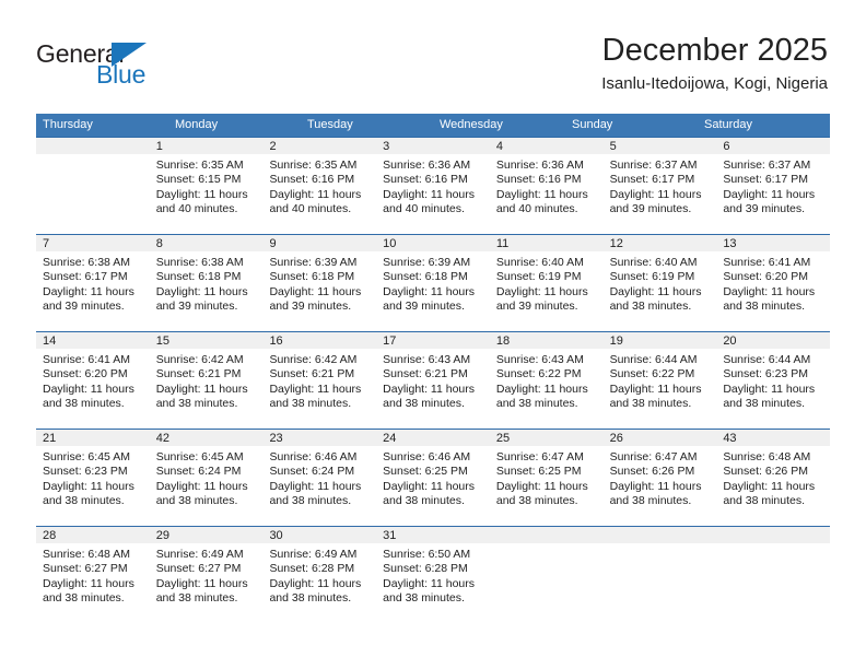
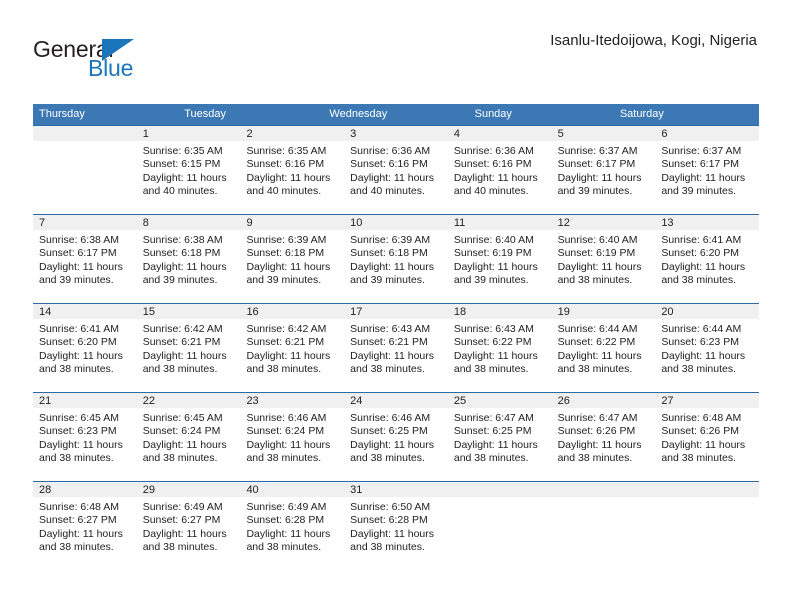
  General
  Blue
- December 2025
  Isanlu-Itedoijowa, Kogi, Nigeria
  Thursday
- Monday
  Tuesday
  Wednesday
  Sunday
  Saturday
  1
  Sunrise: 6:35 AM
  Sunset: 6:15 PM
  Daylight: 11 hours
  and 40 minutes.
  2
  Sunrise: 6:35 AM
  Sunset: 6:16 PM
  Daylight: 11 hours
  and 40 minutes.
  3
  Sunrise: 6:36 AM
  Sunset: 6:16 PM
  Daylight: 11 hours
  and 40 minutes.
  4
  Sunrise: 6:36 AM
  Sunset: 6:16 PM
  Daylight: 11 hours
  and 40 minutes.
  5
  Sunrise: 6:37 AM
  Sunset: 6:17 PM
  Daylight: 11 hours
  and 39 minutes.
  6
  Sunrise: 6:37 AM
  Sunset: 6:17 PM
  Daylight: 11 hours
  and 39 minutes.
  7
  Sunrise: 6:38 AM
  Sunset: 6:17 PM
  Daylight: 11 hours
  and 39 minutes.
  8
  Sunrise: 6:38 AM
  Sunset: 6:18 PM
  Daylight: 11 hours
  and 39 minutes.
  9
  Sunrise: 6:39 AM
  Sunset: 6:18 PM
  Daylight: 11 hours
  and 39 minutes.
  10
  Sunrise: 6:39 AM
  Sunset: 6:18 PM
  Daylight: 11 hours
  and 39 minutes.
  11
  Sunrise: 6:40 AM
  Sunset: 6:19 PM
  Daylight: 11 hours
  and 39 minutes.
  12
  Sunrise: 6:40 AM
  Sunset: 6:19 PM
  Daylight: 11 hours
  and 38 minutes.
  13
  Sunrise: 6:41 AM
  Sunset: 6:20 PM
  Daylight: 11 hours
  and 38 minutes.
  14
  Sunrise: 6:41 AM
  Sunset: 6:20 PM
  Daylight: 11 hours
  and 38 minutes.
  15
  Sunrise: 6:42 AM
  Sunset: 6:21 PM
  Daylight: 11 hours
  and 38 minutes.
  16
  Sunrise: 6:42 AM
  Sunset: 6:21 PM
  Daylight: 11 hours
  and 38 minutes.
  17
  Sunrise: 6:43 AM
  Sunset: 6:21 PM
  Daylight: 11 hours
  and 38 minutes.
  18
  Sunrise: 6:43 AM
  Sunset: 6:22 PM
  Daylight: 11 hours
  and 38 minutes.
  19
  Sunrise: 6:44 AM
  Sunset: 6:22 PM
  Daylight: 11 hours
  and 38 minutes.
  20
  Sunrise: 6:44 AM
  Sunset: 6:23 PM
  Daylight: 11 hours
  and 38 minutes.
  21
  Sunrise: 6:45 AM
  Sunset: 6:23 PM
  Daylight: 11 hours
  and 38 minutes.
- 42
+ 22
  Sunrise: 6:45 AM
  Sunset: 6:24 PM
  Daylight: 11 hours
  and 38 minutes.
  23
  Sunrise: 6:46 AM
  Sunset: 6:24 PM
  Daylight: 11 hours
  and 38 minutes.
  24
  Sunrise: 6:46 AM
  Sunset: 6:25 PM
  Daylight: 11 hours
  and 38 minutes.
  25
  Sunrise: 6:47 AM
  Sunset: 6:25 PM
  Daylight: 11 hours
  and 38 minutes.
  26
  Sunrise: 6:47 AM
  Sunset: 6:26 PM
  Daylight: 11 hours
  and 38 minutes.
- 43
+ 27
  Sunrise: 6:48 AM
  Sunset: 6:26 PM
  Daylight: 11 hours
  and 38 minutes.
  28
  Sunrise: 6:48 AM
  Sunset: 6:27 PM
  Daylight: 11 hours
  and 38 minutes.
  29
  Sunrise: 6:49 AM
  Sunset: 6:27 PM
  Daylight: 11 hours
  and 38 minutes.
- 30
+ 40
  Sunrise: 6:49 AM
  Sunset: 6:28 PM
  Daylight: 11 hours
  and 38 minutes.
  31
  Sunrise: 6:50 AM
  Sunset: 6:28 PM
  Daylight: 11 hours
  and 38 minutes.
